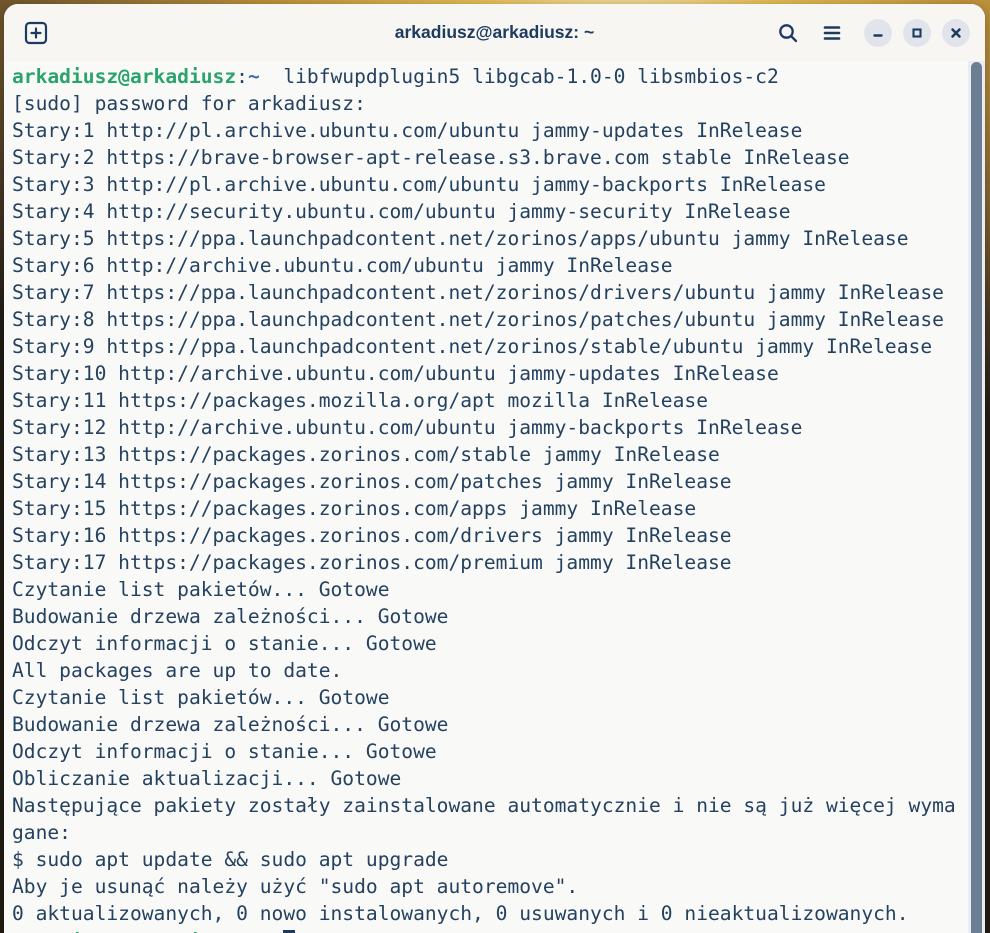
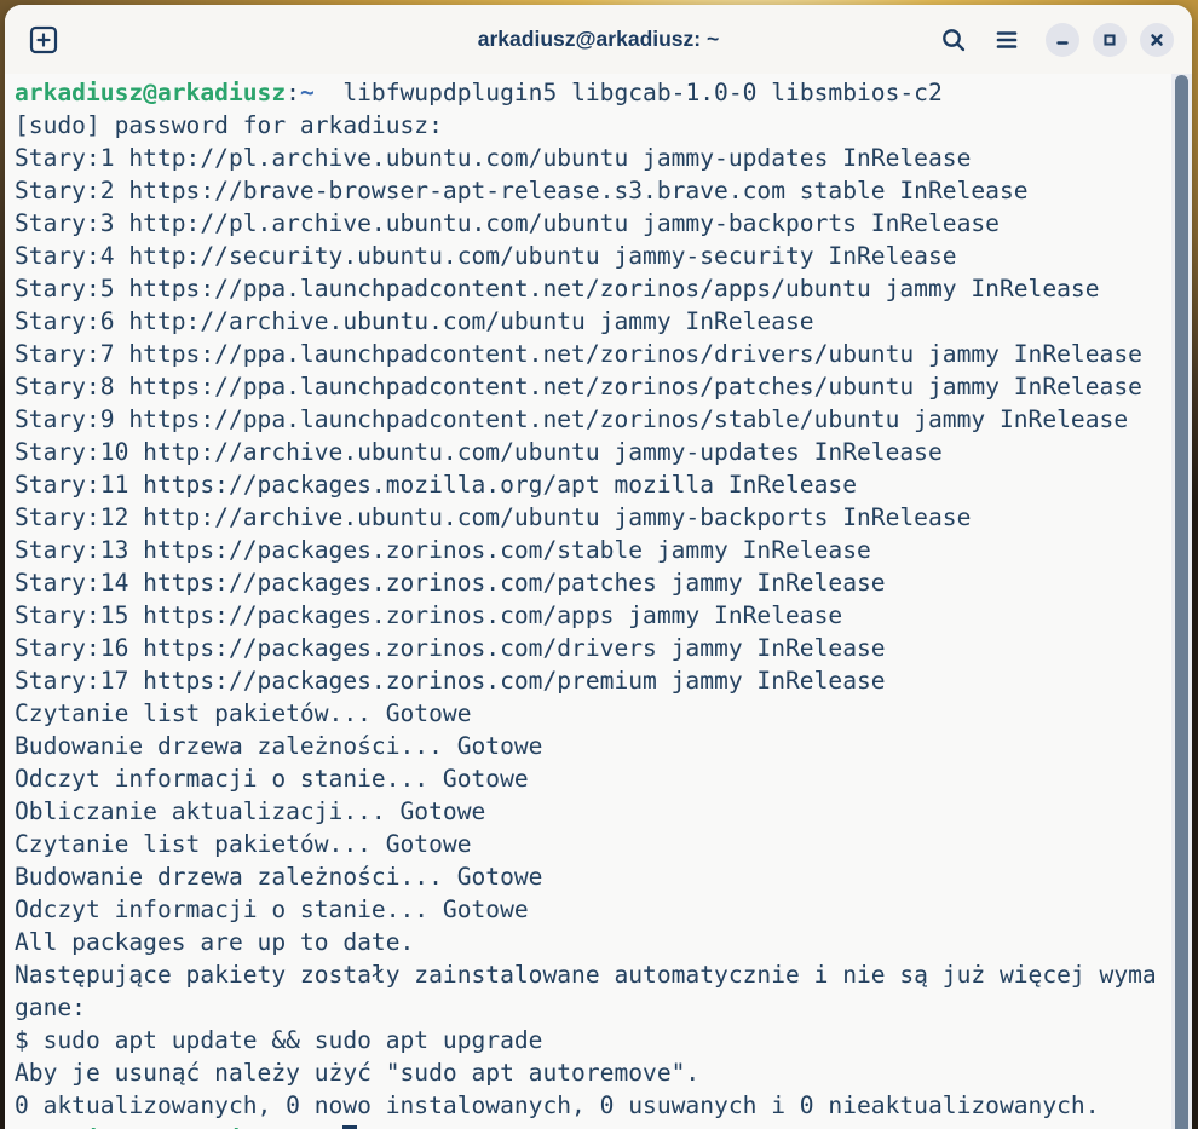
  arkadiusz@arkadiusz: ~
  arkadiusz@arkadiusz:~ libfwupdplugin5 libgcab-1.0-0 libsmbios-c2
  [sudo] password for arkadiusz:
  Stary:1 http://pl.archive.ubuntu.com/ubuntu jammy-updates InRelease
  Stary:2 https://brave-browser-apt-release.s3.brave.com stable InRelease
  Stary:3 http://pl.archive.ubuntu.com/ubuntu jammy-backports InRelease
  Stary:4 http://security.ubuntu.com/ubuntu jammy-security InRelease
  Stary:5 https://ppa.launchpadcontent.net/zorinos/apps/ubuntu jammy InRelease
  Stary:6 http://archive.ubuntu.com/ubuntu jammy InRelease
  Stary:7 https://ppa.launchpadcontent.net/zorinos/drivers/ubuntu jammy InRelease
  Stary:8 https://ppa.launchpadcontent.net/zorinos/patches/ubuntu jammy InRelease
  Stary:9 https://ppa.launchpadcontent.net/zorinos/stable/ubuntu jammy InRelease
  Stary:10 http://archive.ubuntu.com/ubuntu jammy-updates InRelease
  Stary:11 https://packages.mozilla.org/apt mozilla InRelease
  Stary:12 http://archive.ubuntu.com/ubuntu jammy-backports InRelease
  Stary:13 https://packages.zorinos.com/stable jammy InRelease
  Stary:14 https://packages.zorinos.com/patches jammy InRelease
  Stary:15 https://packages.zorinos.com/apps jammy InRelease
  Stary:16 https://packages.zorinos.com/drivers jammy InRelease
  Stary:17 https://packages.zorinos.com/premium jammy InRelease
  Czytanie list pakietów... Gotowe
  Budowanie drzewa zależności... Gotowe
  Odczyt informacji o stanie... Gotowe
- All packages are up to date.
+ Obliczanie aktualizacji... Gotowe
  Czytanie list pakietów... Gotowe
  Budowanie drzewa zależności... Gotowe
  Odczyt informacji o stanie... Gotowe
- Obliczanie aktualizacji... Gotowe
+ All packages are up to date.
  Następujące pakiety zostały zainstalowane automatycznie i nie są już więcej wyma
  gane:
  $ sudo apt update && sudo apt upgrade
  Aby je usunąć należy użyć "sudo apt autoremove".
  0 aktualizowanych, 0 nowo instalowanych, 0 usuwanych i 0 nieaktualizowanych.
